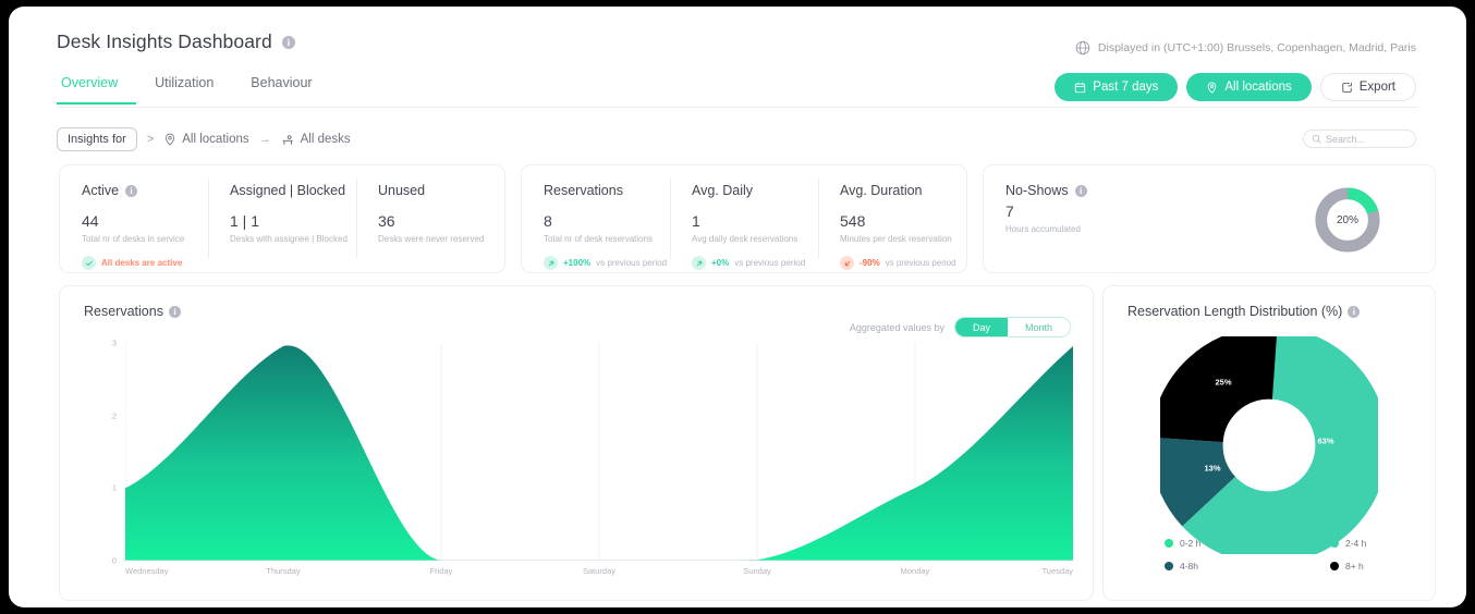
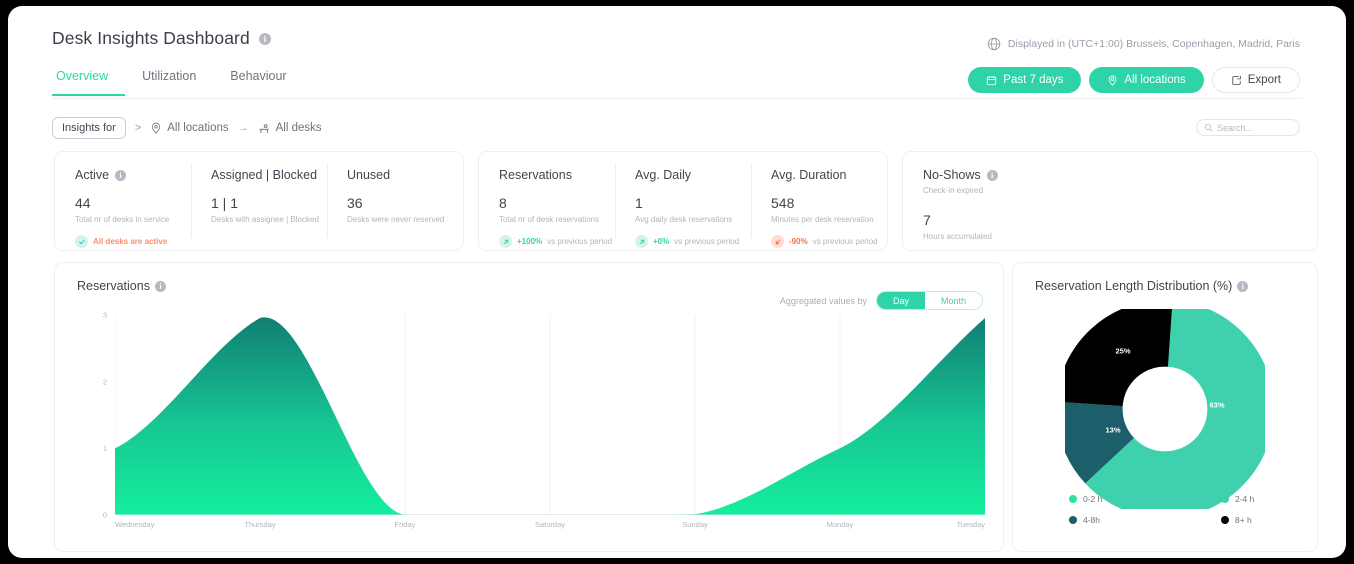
  Desk Insights Dashboard
  i
  Displayed in (UTC+1:00) Brussels, Copenhagen, Madrid, Paris
  Overview
  Utilization
  Behaviour
  Past 7 days
  All locations
  Export
  Insights for
  >
  All locations
  →
  All desks
  Search...
  Active
  i
  44
  Total nr of desks in service
  All desks are active
  Assigned | Blocked
  1 | 1
  Desks with assignee | Blocked
  Unused
  36
  Desks were never reserved
  Reservations
  8
  Total nr of desk reservations
  +100%
  vs previous period
  Avg. Daily
  1
  Avg daily desk reservations
  +0%
  vs previous period
  Avg. Duration
  548
  Minutes per desk reservation
  -90%
  vs previous period
  No-Shows
  i
+ Check-in expired
  7
  Hours accumulated
- 20%
  Reservations
  i
  Aggregated values by
  Day
  Month
  0
  1
  2
  3
  Wednesday
  Thursday
  Friday
  Saturday
  Sunday
  Monday
  Tuesday
  Reservation Length Distribution (%)
  i
  63%
  13%
  25%
  0-2 h
  2-4 h
  4-8h
  8+ h
